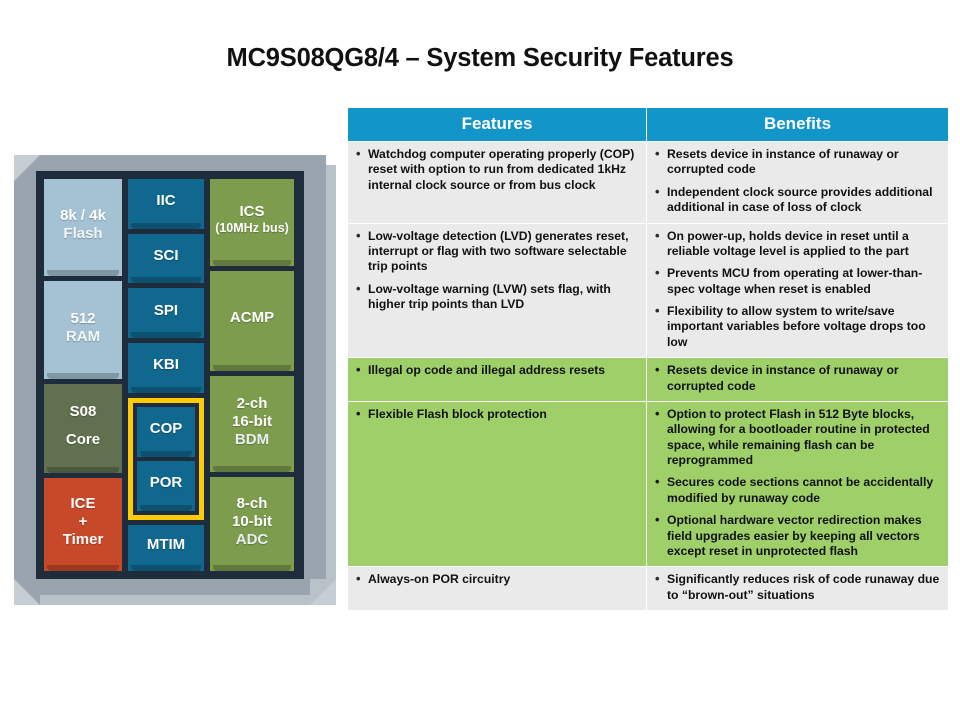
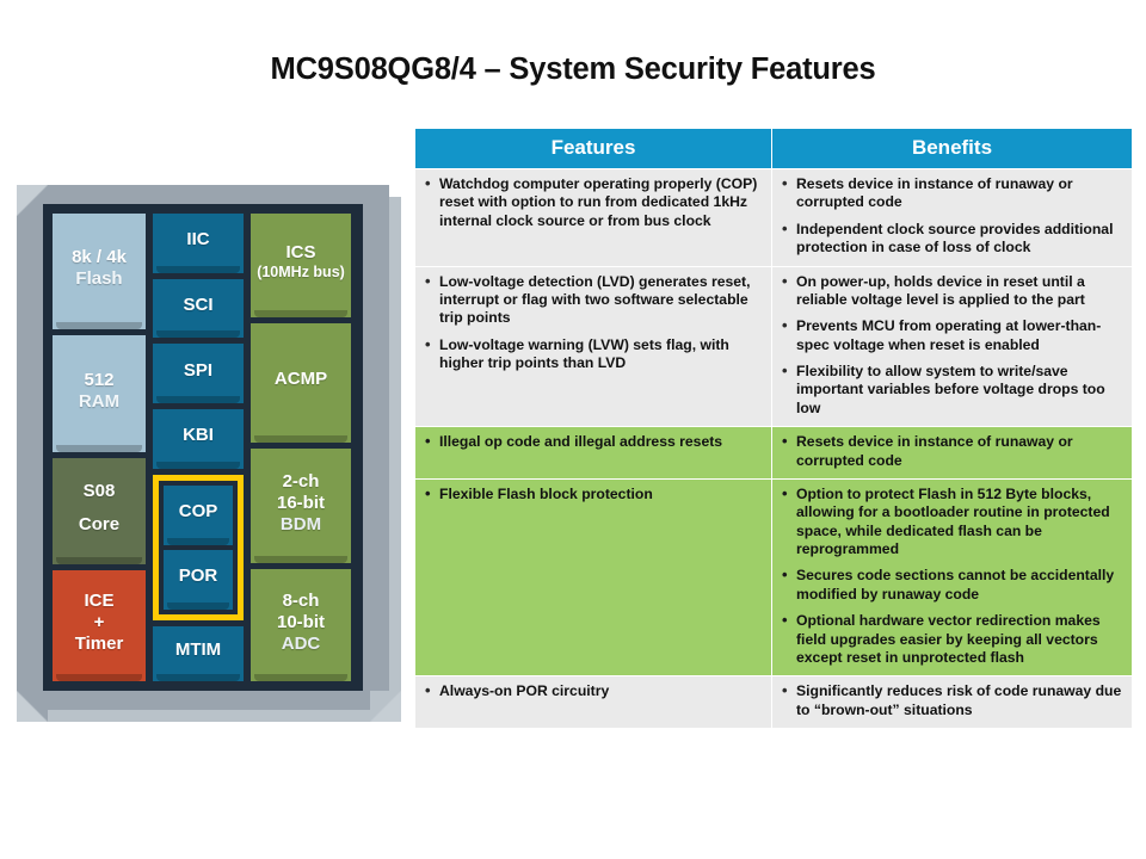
  MC9S08QG8/4 – System Security Features
  8k / 4k
  Flash
  512
  RAM
  S08
  Core
  ICE
  +
  Timer
  IIC
  SCI
  SPI
  KBI
  COP
  POR
  MTIM
  ICS
  (10MHz bus)
  ACMP
  2-ch
  16-bit
  BDM
  8-ch
  10-bit
  ADC
  Features	Benefits
- Watchdog computer operating properly (COP) reset with option to run from dedicated 1kHz internal clock source or from bus clock	Resets device in instance of runaway or corrupted codeIndependent clock source provides additional additional in case of loss of clock
+ Watchdog computer operating properly (COP) reset with option to run from dedicated 1kHz internal clock source or from bus clock	Resets device in instance of runaway or corrupted codeIndependent clock source provides additional protection in case of loss of clock
  Low-voltage detection (LVD) generates reset, interrupt or flag with two software selectable trip pointsLow-voltage warning (LVW) sets flag, with higher trip points than LVD	On power-up, holds device in reset until a reliable voltage level is applied to the partPrevents MCU from operating at lower-than-spec voltage when reset is enabledFlexibility to allow system to write/save important variables before voltage drops too low
  Illegal op code and illegal address resets	Resets device in instance of runaway or corrupted code
- Flexible Flash block protection	Option to protect Flash in 512 Byte blocks, allowing for a bootloader routine in protected space, while remaining flash can be reprogrammedSecures code sections cannot be accidentally modified by runaway codeOptional hardware vector redirection makes field upgrades easier by keeping all vectors except reset in unprotected flash
+ Flexible Flash block protection	Option to protect Flash in 512 Byte blocks, allowing for a bootloader routine in protected space, while dedicated flash can be reprogrammedSecures code sections cannot be accidentally modified by runaway codeOptional hardware vector redirection makes field upgrades easier by keeping all vectors except reset in unprotected flash
  Always-on POR circuitry	Significantly reduces risk of code runaway due to “brown-out” situations
